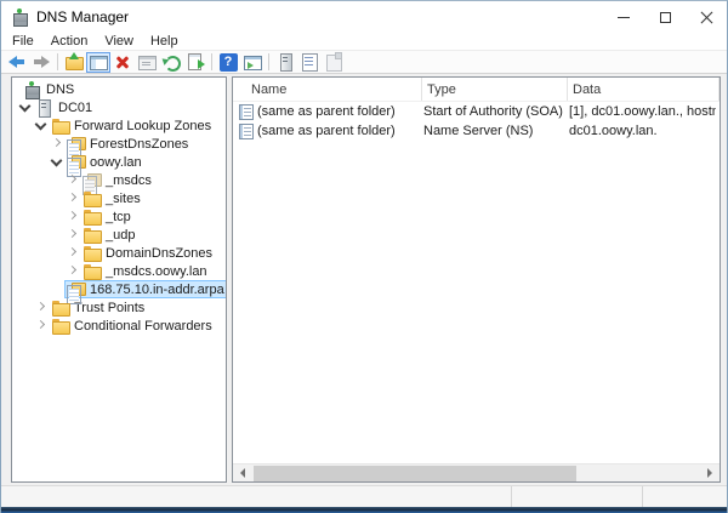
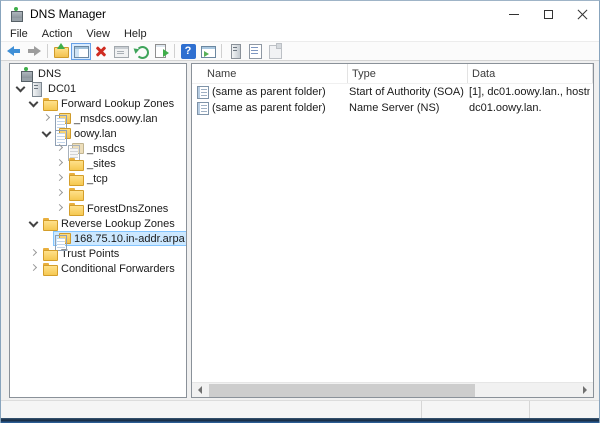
  DNS Manager
  File
  Action
  View
  Help
  DNS
  DC01
  Forward Lookup Zones
- ForestDnsZones
+ _msdcs.oowy.lan
  oowy.lan
  _msdcs
  _sites
  _tcp
- _udp
- DomainDnsZones
- _msdcs.oowy.lan
+ ForestDnsZones
+ Reverse Lookup Zones
  168.75.10.in-addr.arpa
  Trust Points
  Conditional Forwarders
  Name
  Type
  Data
  (same as parent folder)
  Start of Authority (SOA)
  [1], dc01.oowy.lan., host
  (same as parent folder)
  Name Server (NS)
  dc01.oowy.lan.
